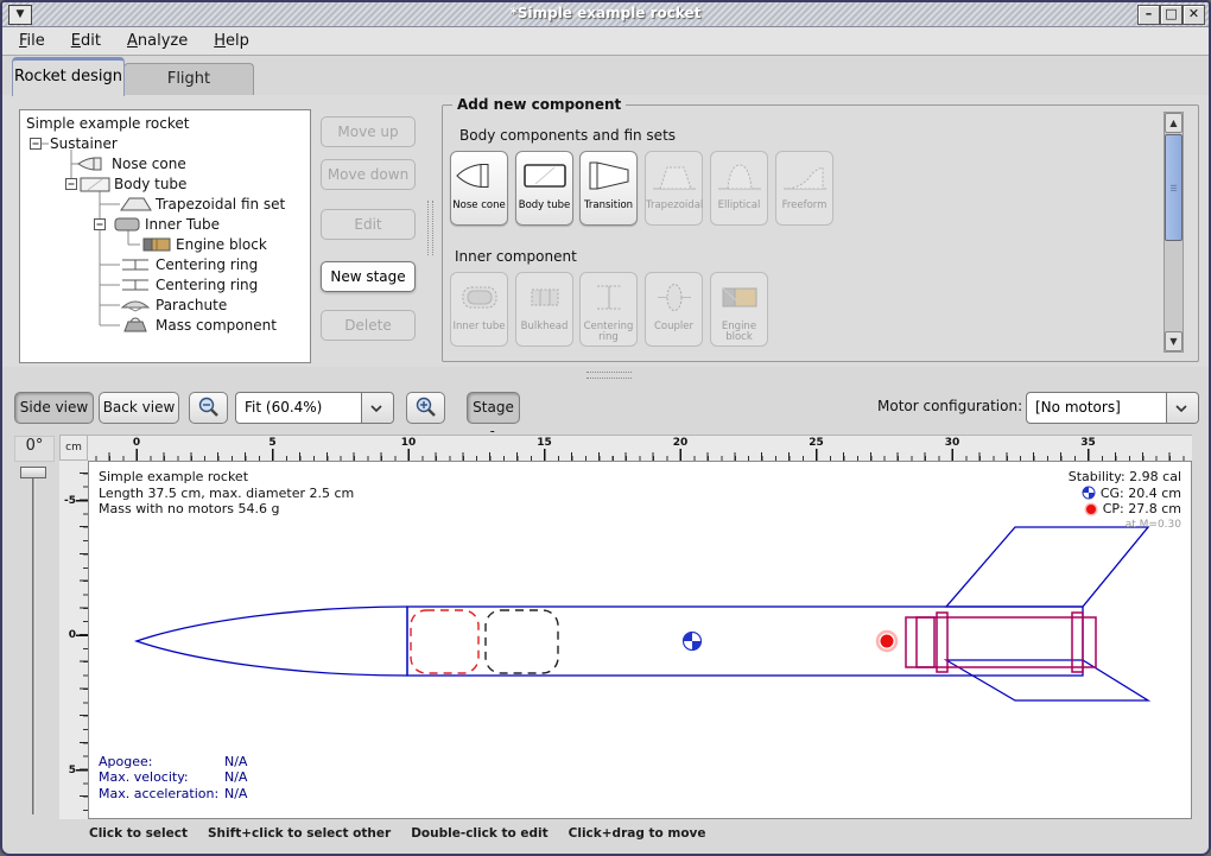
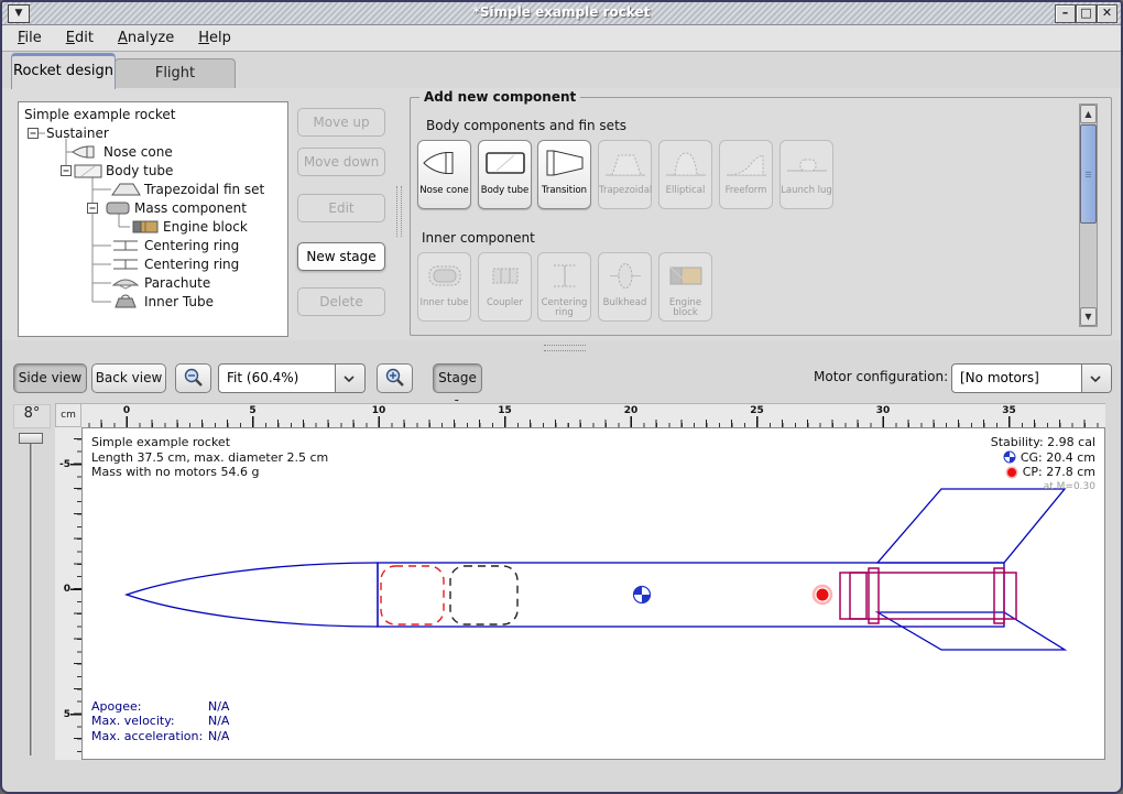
  ▼
  *Simple example rocket
  –
  □
  ✕
  File
  Edit
  Analyze
  Help
  Rocket design
  Simple example rocket
  Sustainer
  Nose cone
  Body tube
  Trapezoidal fin set
- Inner Tube
+ Mass component
  Engine block
  Centering ring
  Centering ring
  Parachute
- Mass component
+ Inner Tube
  Move up
  Move down
  Edit
  New stage
  Delete
  Add new component
  Body components and fin sets
  Nose cone
  Body tube
  Transition
  Trapezoidal
  Elliptical
  Freeform
+ Launch lug
  Inner component
  Inner tube
- Bulkhead
+ Coupler
  Centering ring
- Coupler
+ Bulkhead
  Engine block
  ▲
  ☰
  ▼
  Side view
  Back view
  Fit (60.4%)
  Stage
  Motor configuration:
  [No motors]
- 0°
+ 8°
  cm
  0
  5
  10
  15
  20
  25
  30
  35
  -5
  0
  5
  Simple example rocket
  Length 37.5 cm, max. diameter 2.5 cm
  Mass with no motors 54.6 g
  Stability: 2.98 cal
  CG: 20.4 cm
  CP: 27.8 cm
  at M=0.30
  Apogee:
  N/A
  Max. velocity:
  N/A
  Max. acceleration:
  N/A
- Click to select
- Shift+click to select other
- Double-click to edit
- Click+drag to move
